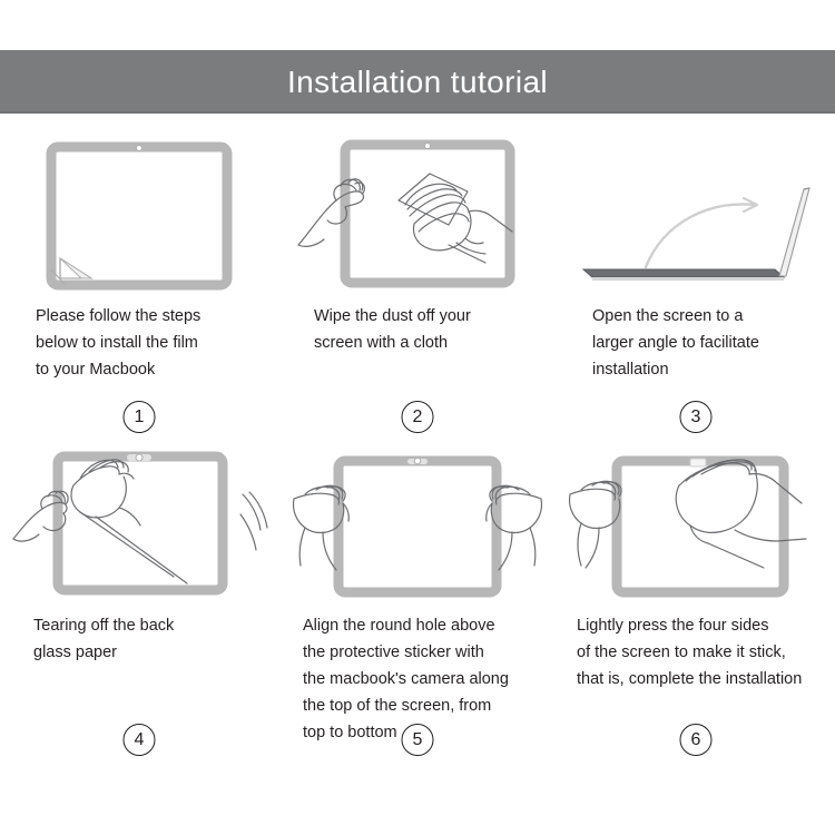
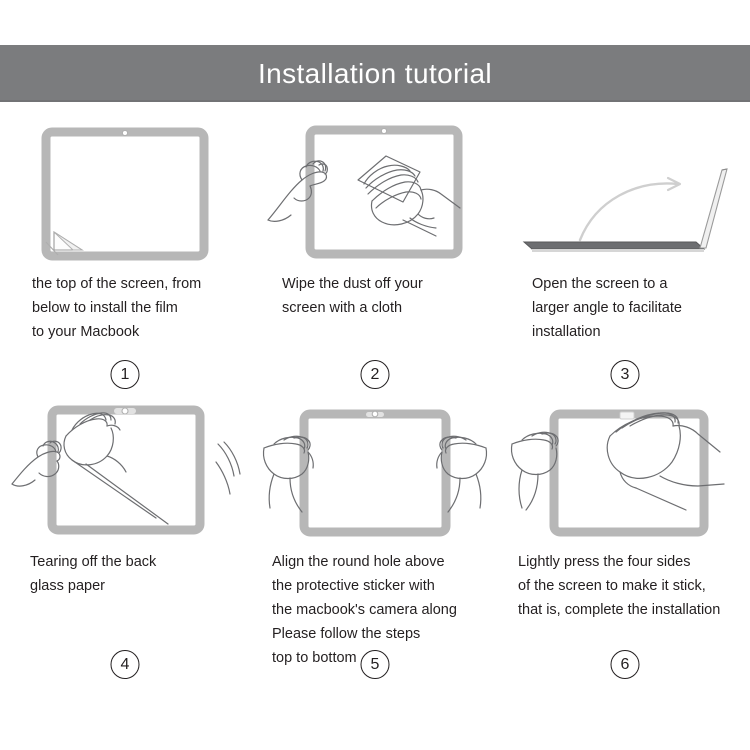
  Installation tutorial
- Please follow the steps
+ the top of the screen, from
  below to install the film
  to your Macbook
  1
  Wipe the dust off your
  screen with a cloth
  2
  Open the screen to a
  larger angle to facilitate
  installation
  3
  Tearing off the back
  glass paper
  4
  Align the round hole above
  the protective sticker with
  the macbook's camera along
- the top of the screen, from
+ Please follow the steps
  top to bottom
  5
  Lightly press the four sides
  of the screen to make it stick,
  that is, complete the installation
  6
